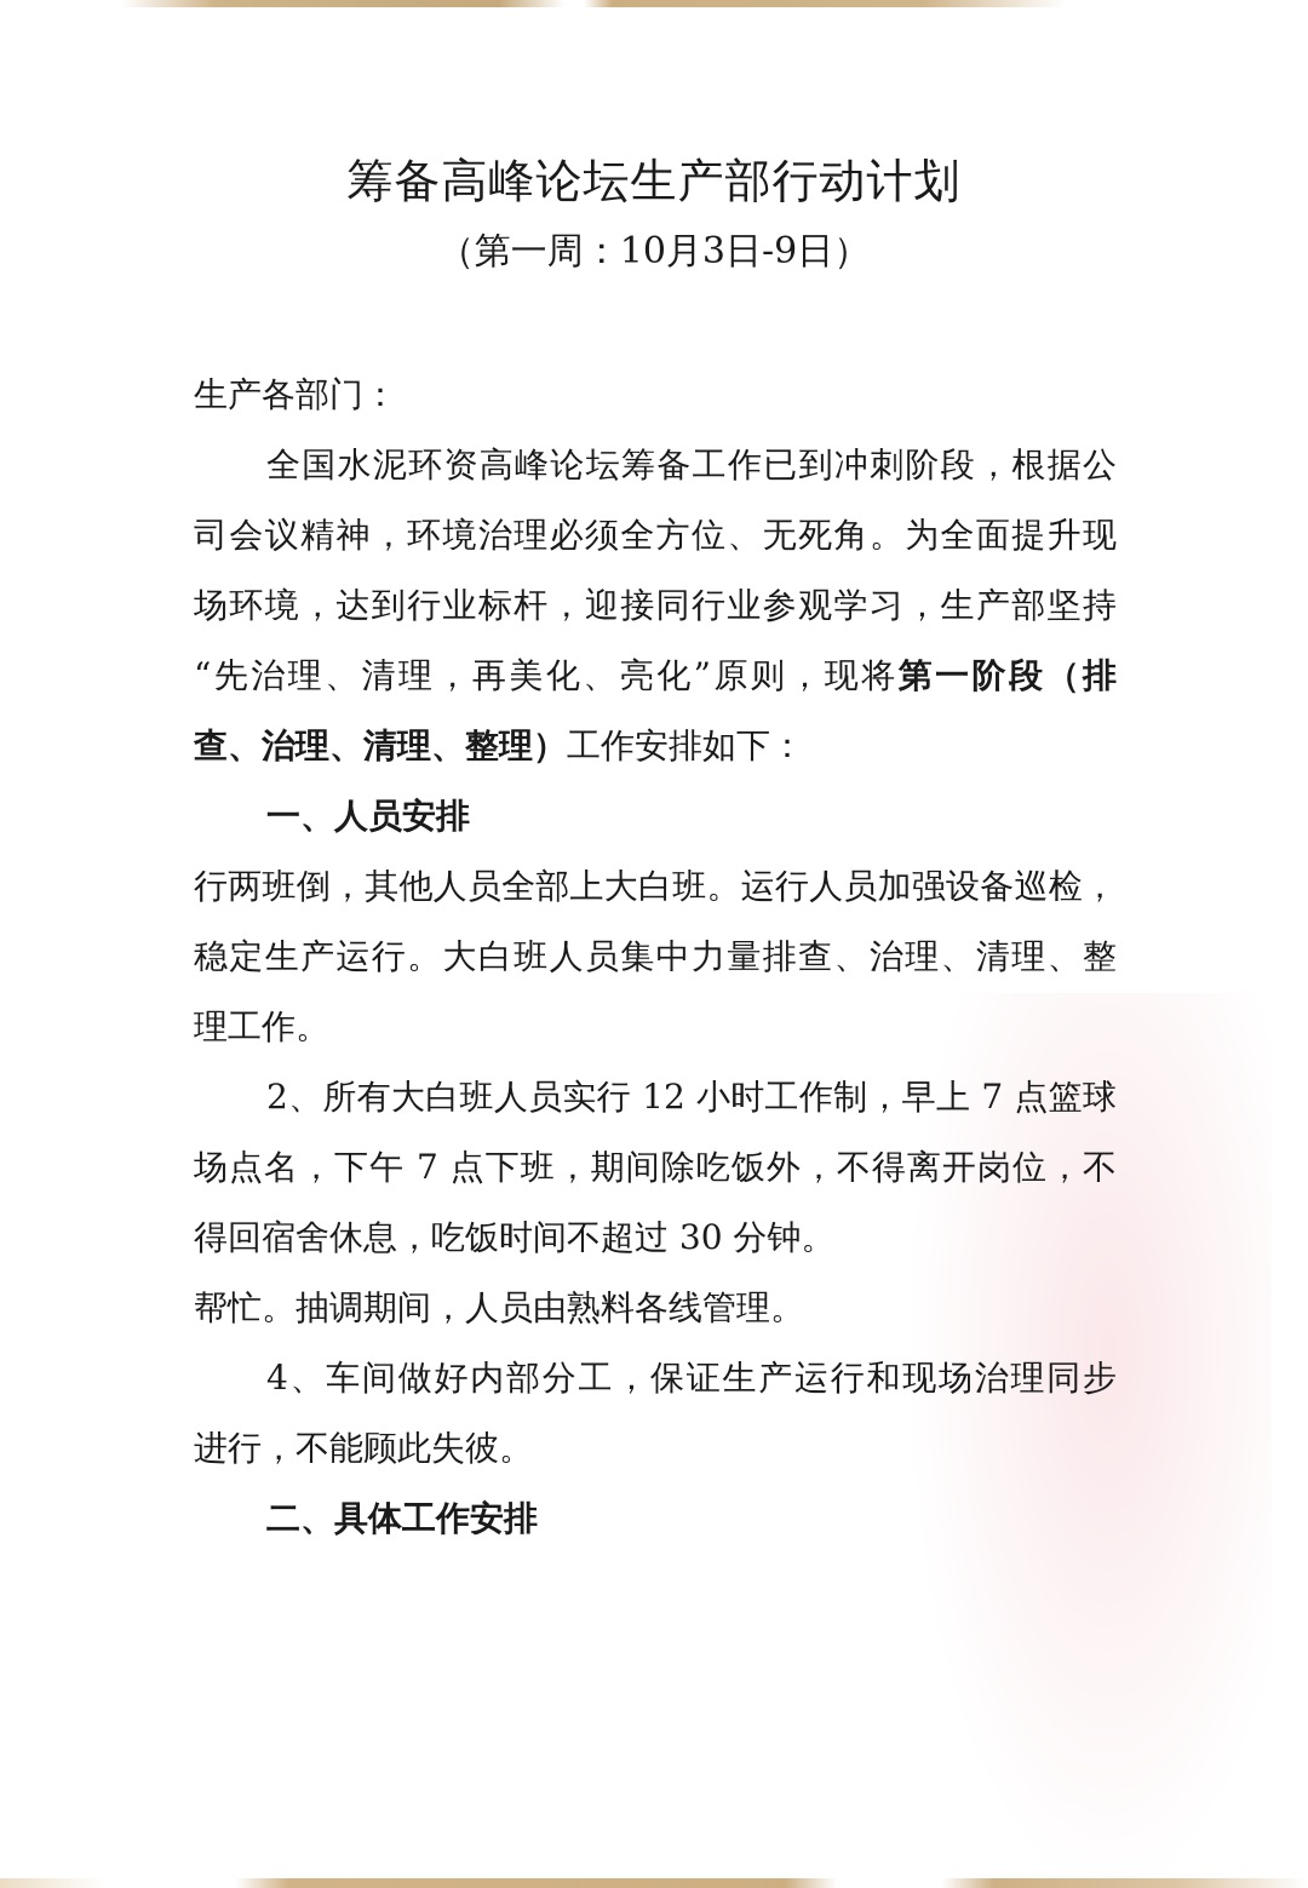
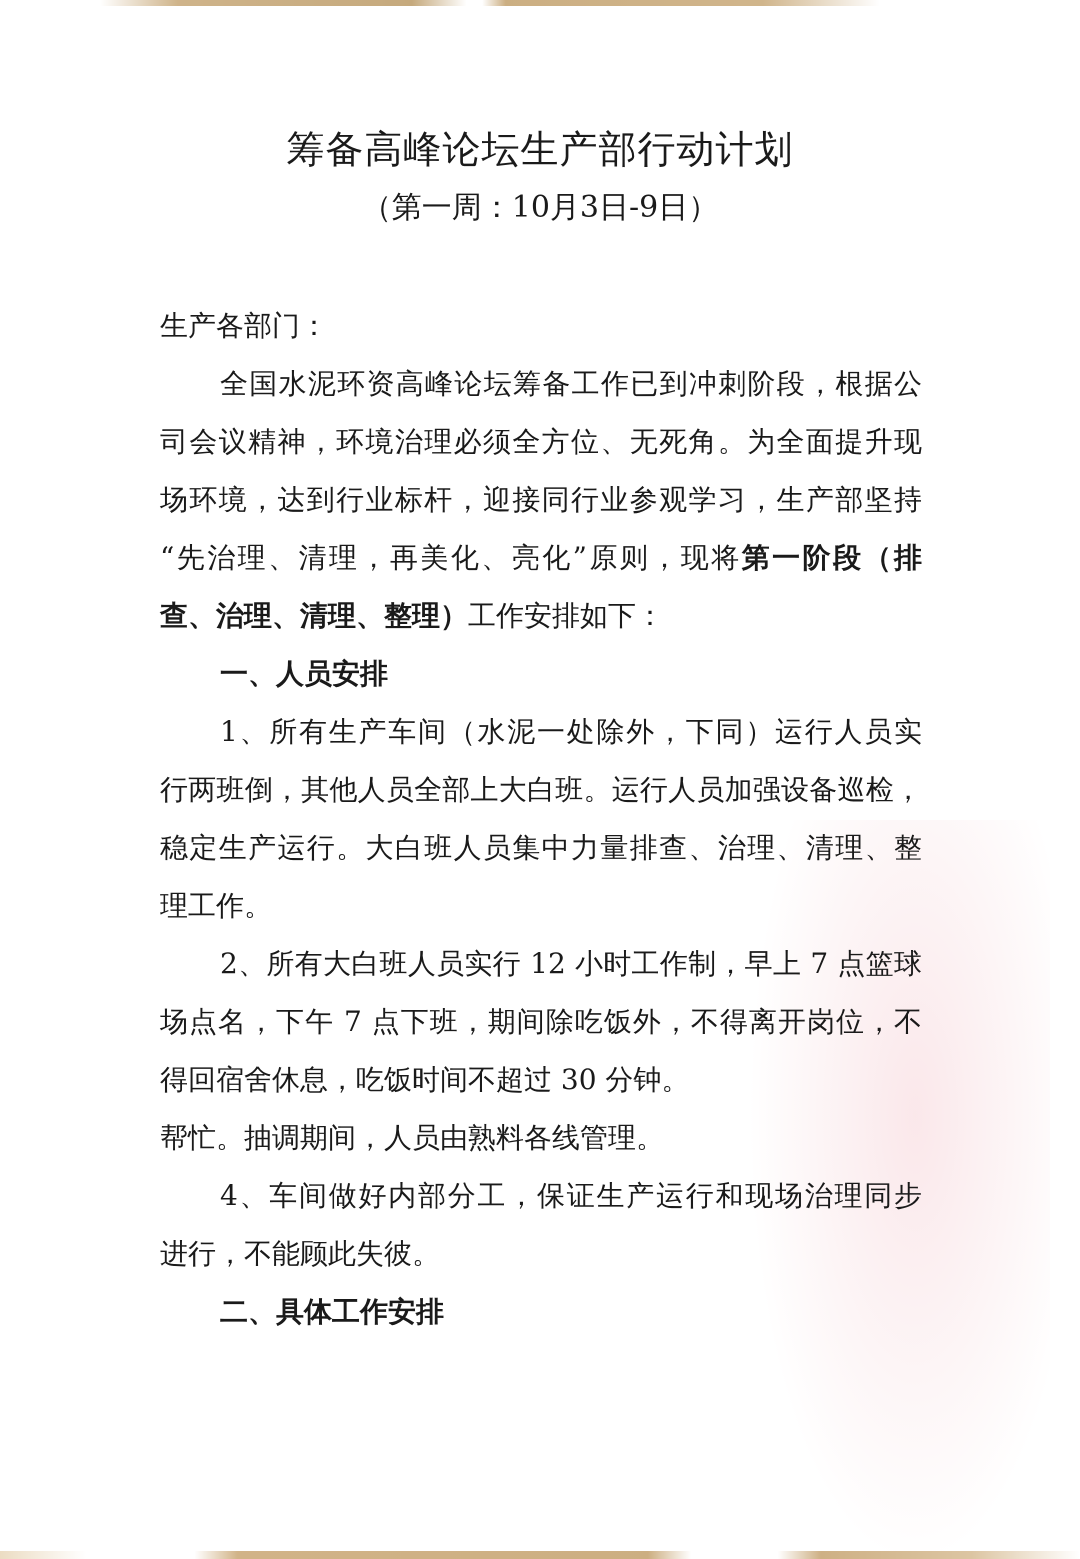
  筹备高峰论坛生产部行动计划
  （第一周：10月3日-9日）
  生产各部门：
  全国水泥环资高峰论坛筹备工作已到冲刺阶段，根据公
  司会议精神，环境治理必须全方位、无死角。为全面提升现
  场环境，达到行业标杆，迎接同行业参观学习，生产部坚持
  “先治理、清理，再美化、亮化”原则，现将第一阶段（排
  查、治理、清理、整理）工作安排如下：
  一、人员安排
+ 1、所有生产车间（水泥一处除外，下同）运行人员实
  行两班倒，其他人员全部上大白班。运行人员加强设备巡检，
  稳定生产运行。大白班人员集中力量排查、治理、清理、整
  理工作。
  2、所有大白班人员实行 12 小时工作制，早上 7 点篮球
  场点名，下午 7 点下班，期间除吃饭外，不得离开岗位，不
  得回宿舍休息，吃饭时间不超过 30 分钟。
  帮忙。抽调期间，人员由熟料各线管理。
  4、车间做好内部分工，保证生产运行和现场治理同步
  进行，不能顾此失彼。
  二、具体工作安排
